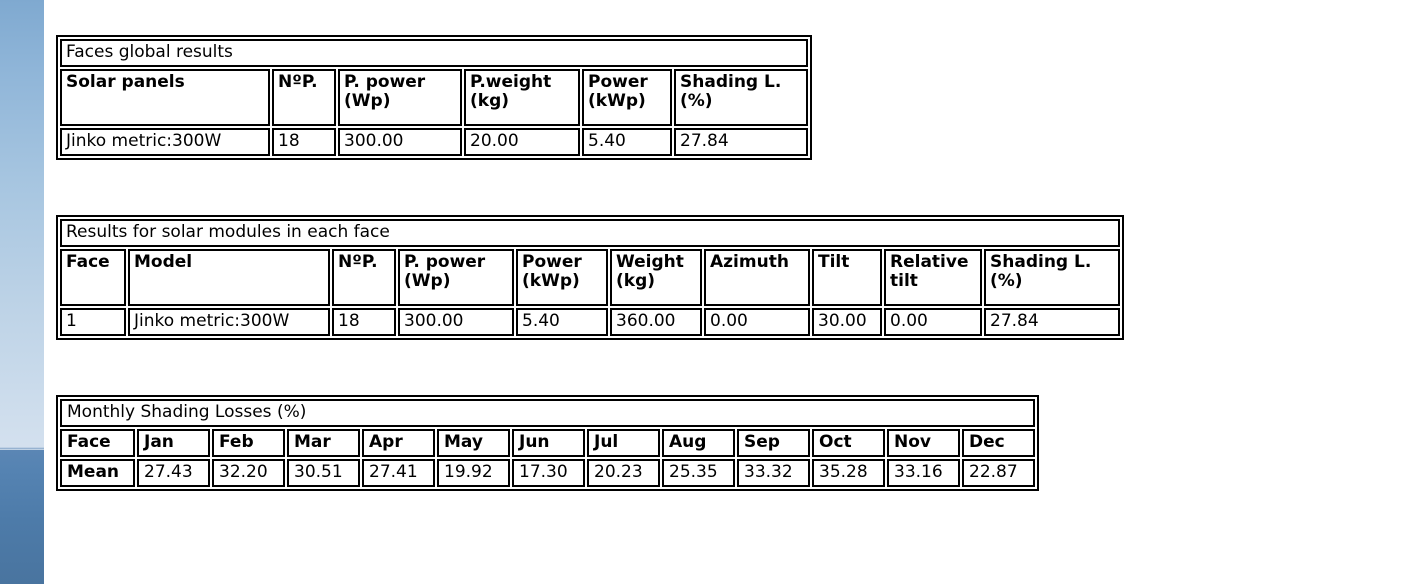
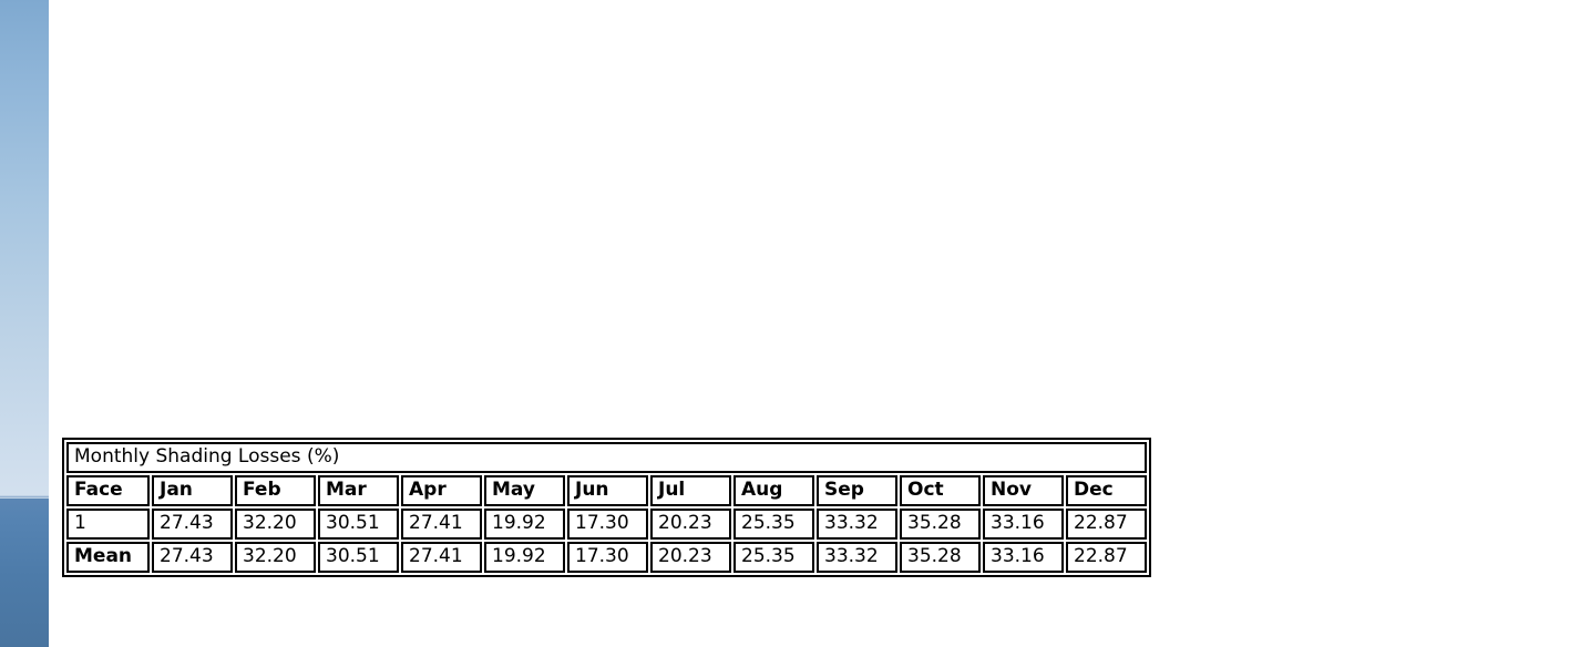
- Faces global results
- Solar panels	NºP.	P. power (Wp)	P.weight (kg)	Power (kWp)	Shading L. (%)
- Jinko metric:300W	18	300.00	20.00	5.40	27.84
- Results for solar modules in each face
- Face	Model	NºP.	P. power (Wp)	Power (kWp)	Weight (kg)	Azimuth	Tilt	Relative tilt	Shading L. (%)
- 1	Jinko metric:300W	18	300.00	5.40	360.00	0.00	30.00	0.00	27.84
  Monthly Shading Losses (%)
  Face	Jan	Feb	Mar	Apr	May	Jun	Jul	Aug	Sep	Oct	Nov	Dec
+ 1	27.43	32.20	30.51	27.41	19.92	17.30	20.23	25.35	33.32	35.28	33.16	22.87
  Mean	27.43	32.20	30.51	27.41	19.92	17.30	20.23	25.35	33.32	35.28	33.16	22.87
